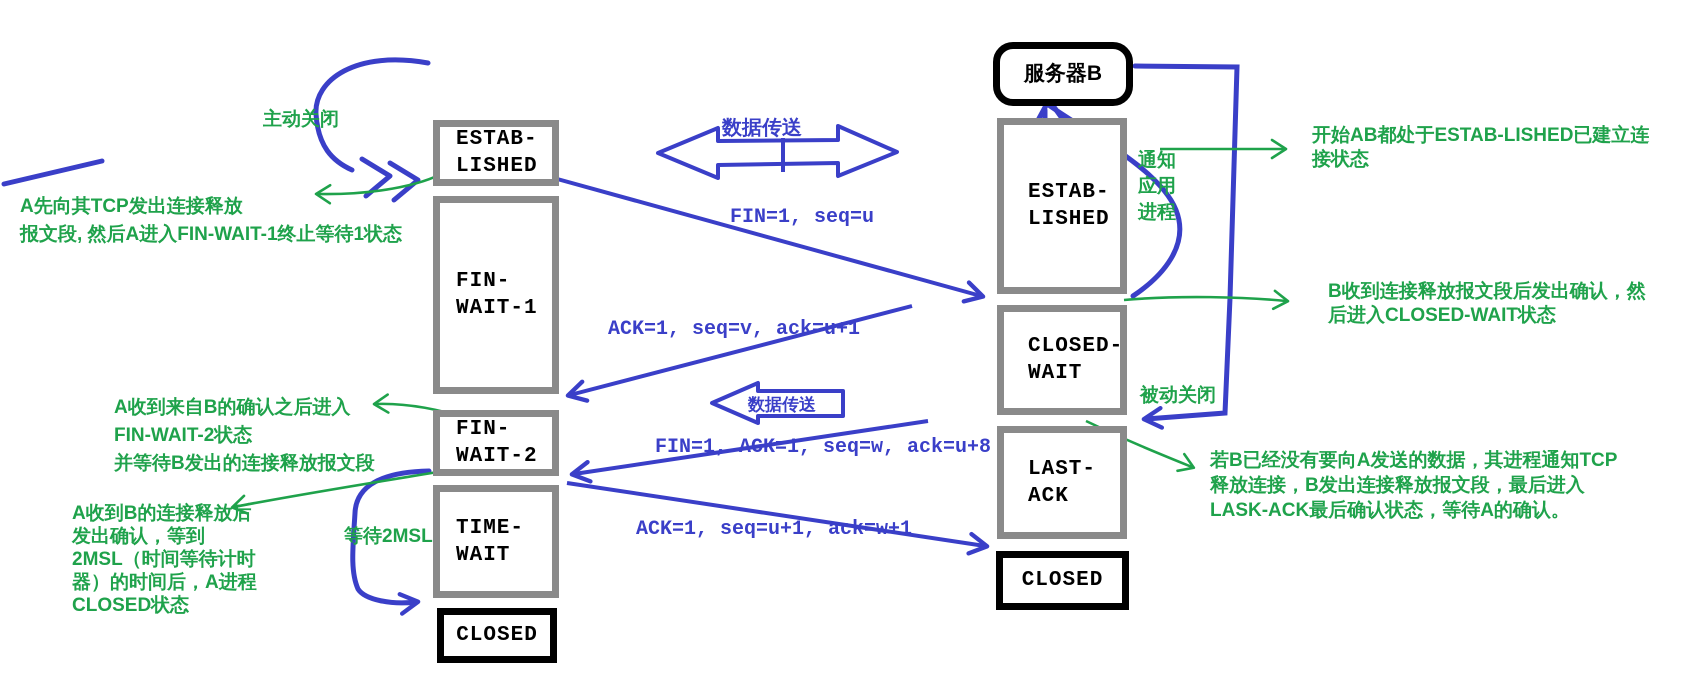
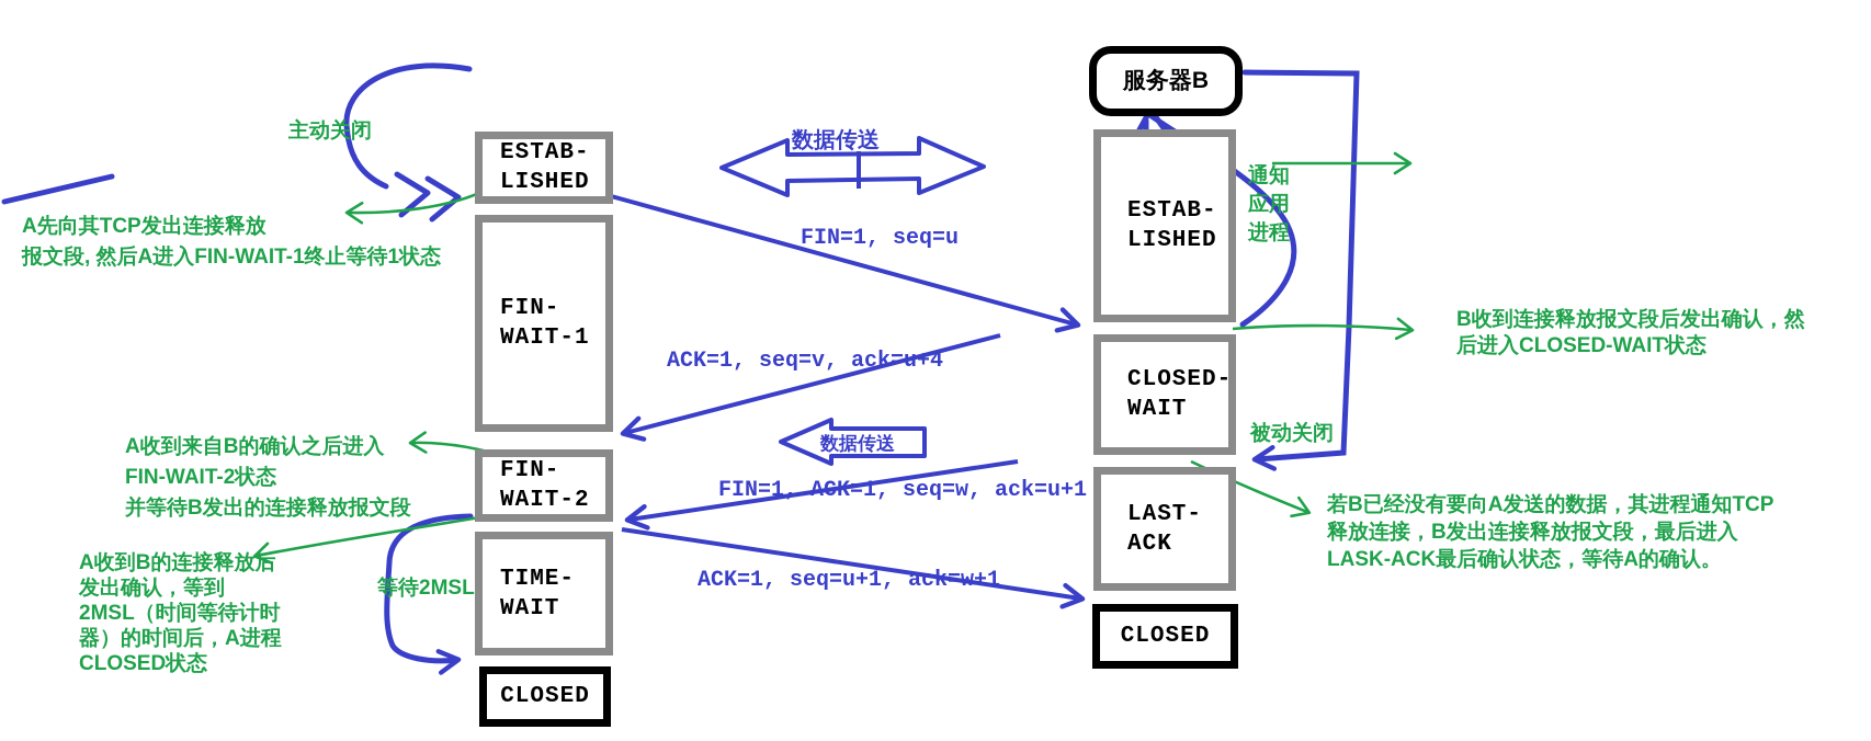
  服务器B
  ESTAB-
  LISHED
  FIN-
  WAIT-1
  FIN-
  WAIT-2
  TIME-
  WAIT
  CLOSED
  ESTAB-
  LISHED
  CLOSED-
  WAIT
  LAST-
  ACK
  CLOSED
  FIN=1, seq=u
- ACK=1, seq=v, ack=u+1
+ ACK=1, seq=v, ack=u+4
- FIN=1, ACK=1, seq=w, ack=u+8
+ FIN=1, ACK=1, seq=w, ack=u+1
  ACK=1, seq=u+1, ack=w+1
  数据传送
  数据传送
  主动关闭
  A先向其TCP发出连接释放
  报文段, 然后A进入FIN-WAIT-1终止等待1状态
  A收到来自B的确认之后进入
  FIN-WAIT-2状态
  并等待B发出的连接释放报文段
  A收到B的连接释放后
  发出确认，等到
  2MSL（时间等待计时
  器）的时间后，A进程
  CLOSED状态
  等待2MSL
  通知
  应用
  进程
- 开始AB都处于ESTAB-LISHED已建立连
- 接状态
  B收到连接释放报文段后发出确认，然
  后进入CLOSED-WAIT状态
  被动关闭
  若B已经没有要向A发送的数据，其进程通知TCP
  释放连接，B发出连接释放报文段，最后进入
  LASK-ACK最后确认状态，等待A的确认。
